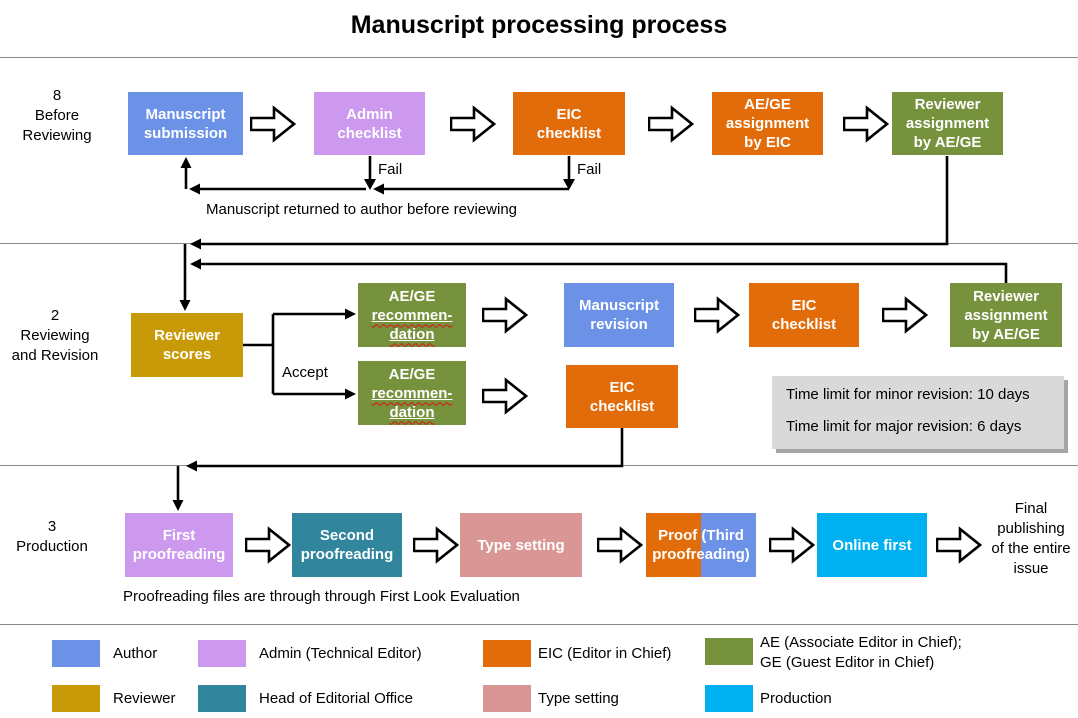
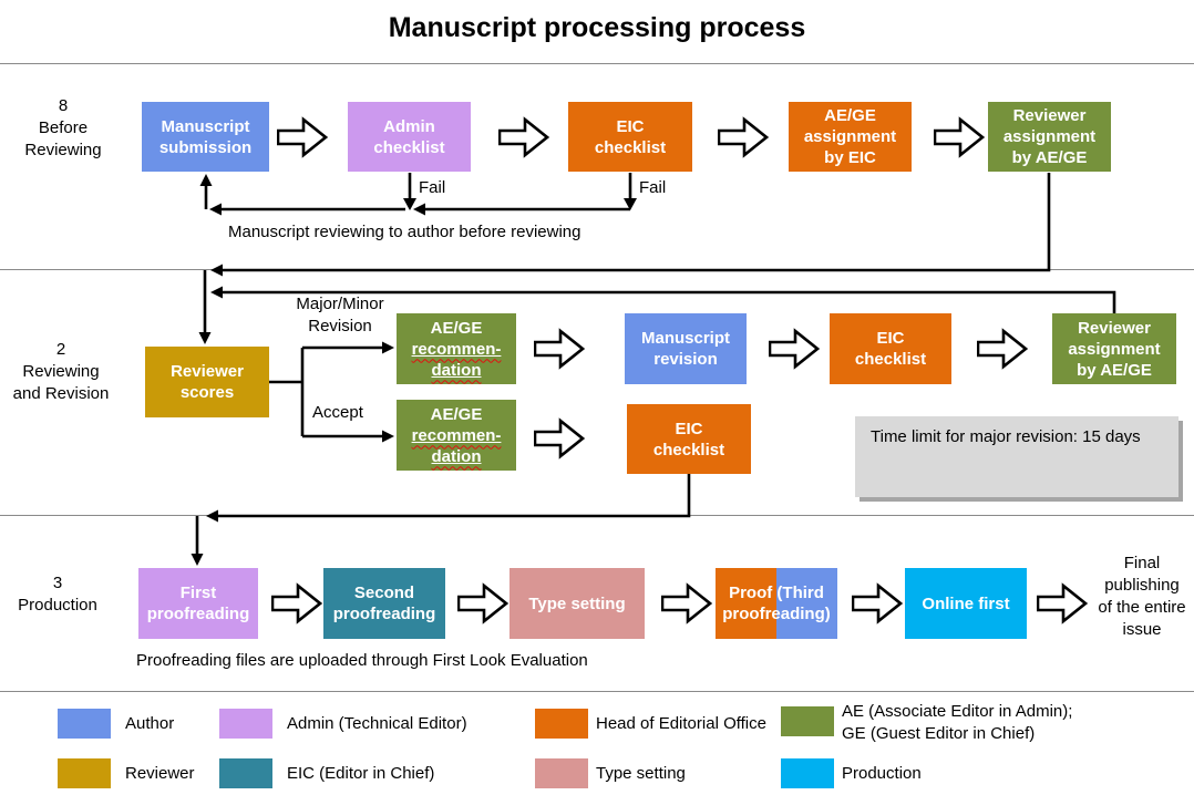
  Manuscript processing process
  8
  Before
  Reviewing
  2
  Reviewing
  and Revision
  3
  Production
  Manuscript
  submission
  Admin
  checklist
  EIC
  checklist
  AE/GE
  assignment
  by EIC
  Reviewer
  assignment
  by AE/GE
  Fail
  Fail
- Manuscript returned to author before reviewing
+ Manuscript reviewing to author before reviewing
  Reviewer
  scores
  AE/GE
  recommen-
  dation
  AE/GE
  recommen-
  dation
  Manuscript
  revision
  EIC
  checklist
  Reviewer
  assignment
  by AE/GE
  EIC
  checklist
+ Major/Minor
+ Revision
  Accept
- Time limit for minor revision: 10 days
- Time limit for major revision: 6 days
+ Time limit for major revision: 15 days
  First
  proofreading
  Second
  proofreading
  Type setting
  Proof (Third
  proofreading)
  Online first
  Final
  publishing
  of the entire
  issue
- Proofreading files are through through First Look Evaluation
+ Proofreading files are uploaded through First Look Evaluation
  Author
  Admin (Technical Editor)
- EIC (Editor in Chief)
+ Head of Editorial Office
- AE (Associate Editor in Chief);
+ AE (Associate Editor in Admin);
  GE (Guest Editor in Chief)
  Reviewer
- Head of Editorial Office
+ EIC (Editor in Chief)
  Type setting
  Production
